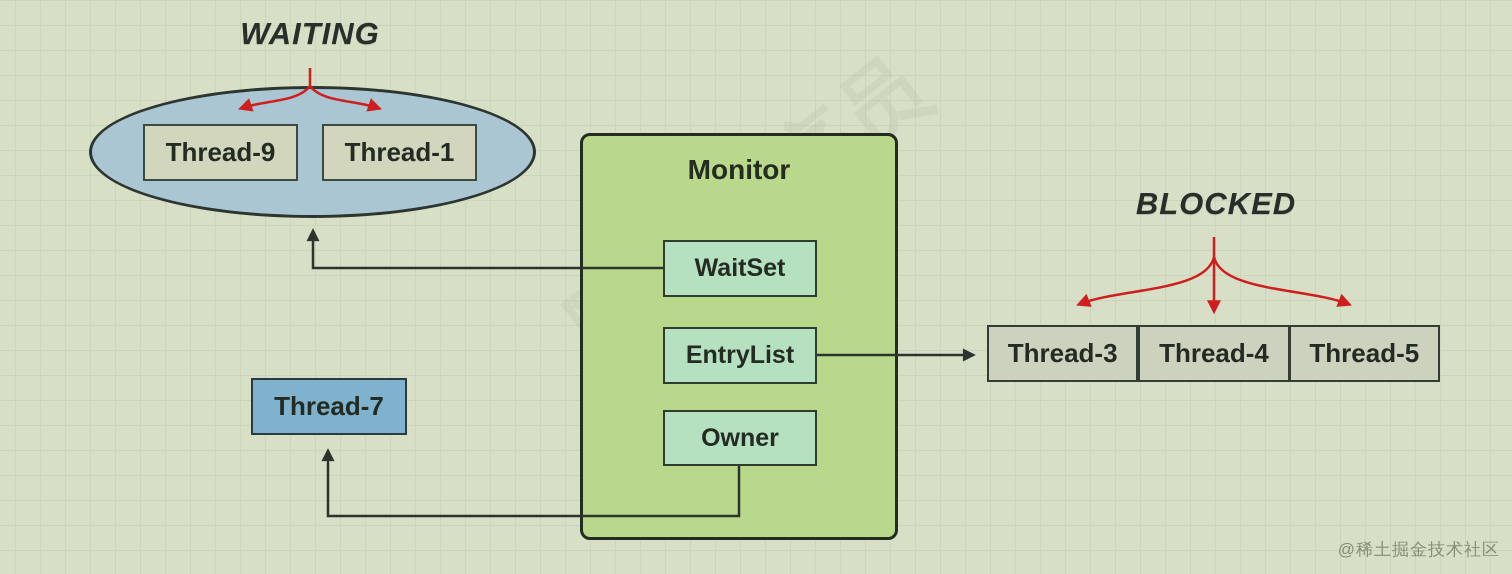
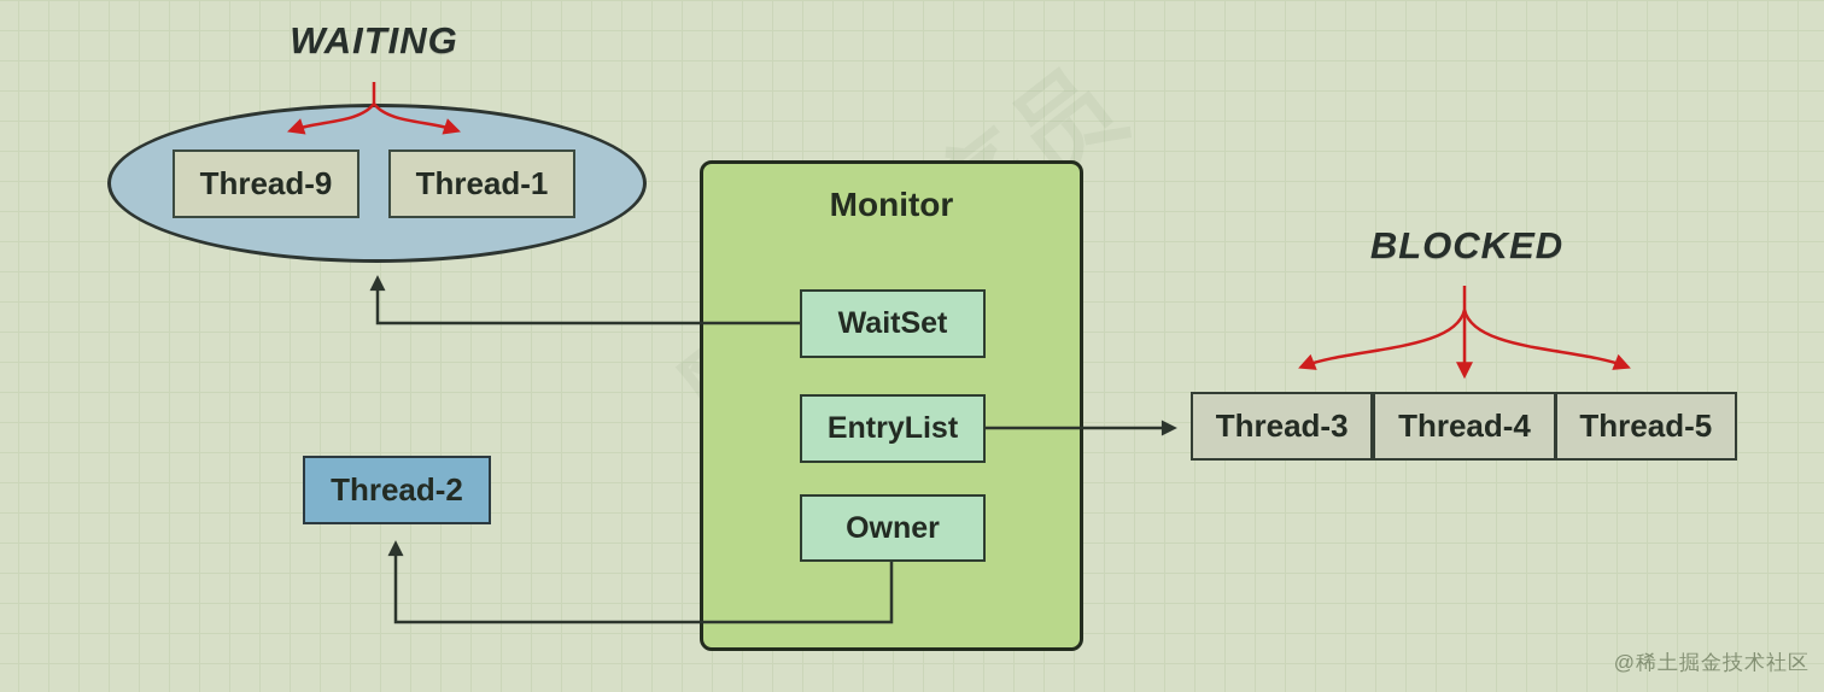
  WAITING
  Thread-9
  Thread-1
  Monitor
  WaitSet
  EntryList
  Owner
  BLOCKED
  Thread-3
  Thread-4
  Thread-5
- Thread-7
+ Thread-2
  @稀土掘金技术社区
